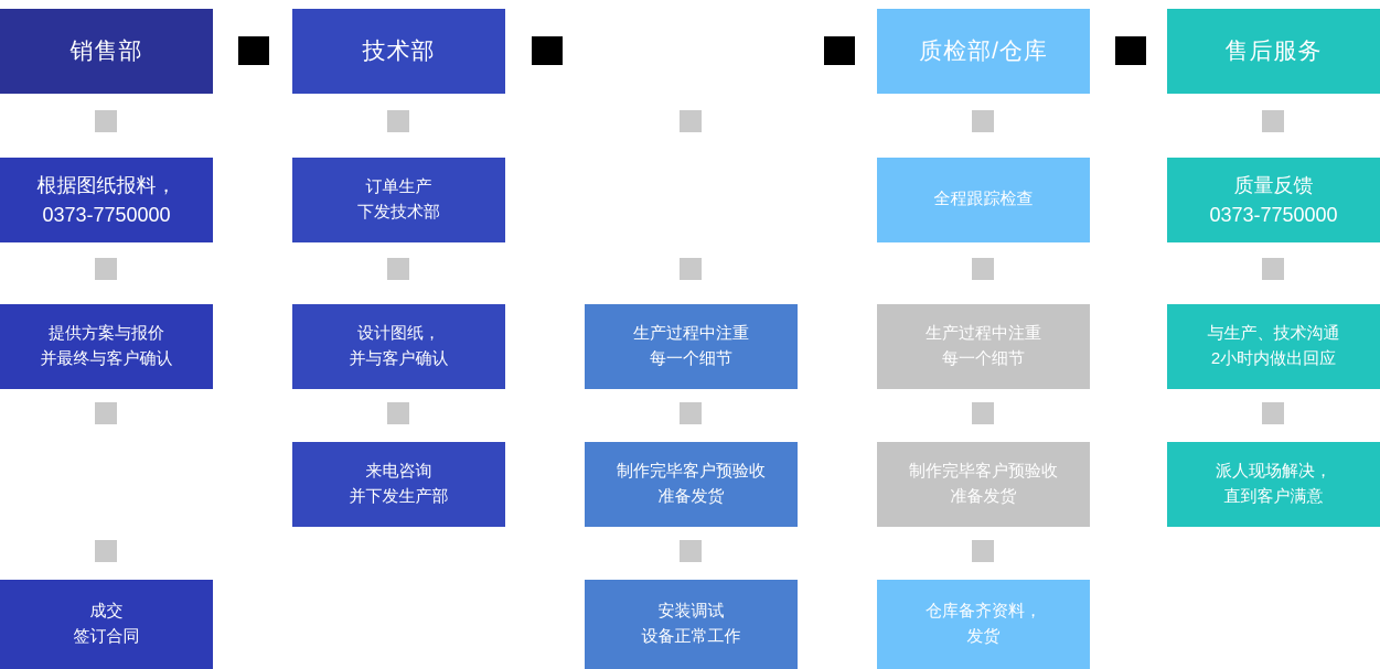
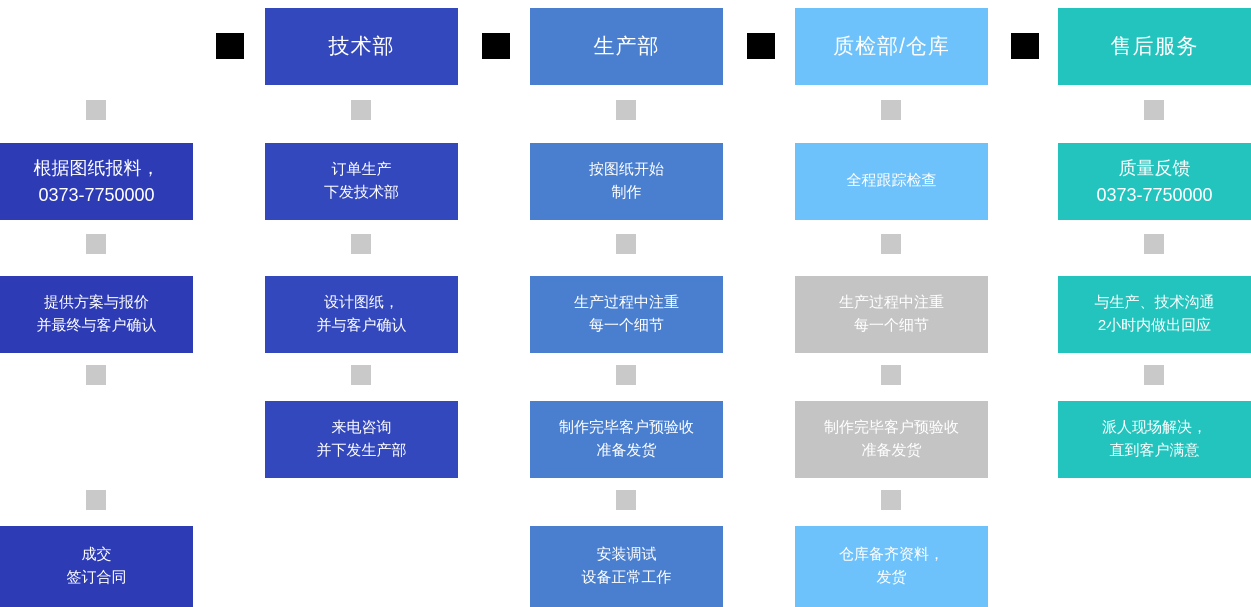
- 销售部
  根据图纸报料，
  0373-7750000
  提供方案与报价
  并最终与客户确认
  成交
  签订合同
  技术部
  订单生产
  下发技术部
  设计图纸，
  并与客户确认
  来电咨询
  并下发生产部
+ 生产部
+ 按图纸开始
+ 制作
  生产过程中注重
  每一个细节
  制作完毕客户预验收
  准备发货
  安装调试
  设备正常工作
  质检部/仓库
  全程跟踪检查
  生产过程中注重
  每一个细节
  制作完毕客户预验收
  准备发货
  仓库备齐资料，
  发货
  售后服务
  质量反馈
  0373-7750000
  与生产、技术沟通
  2小时内做出回应
  派人现场解决，
  直到客户满意
